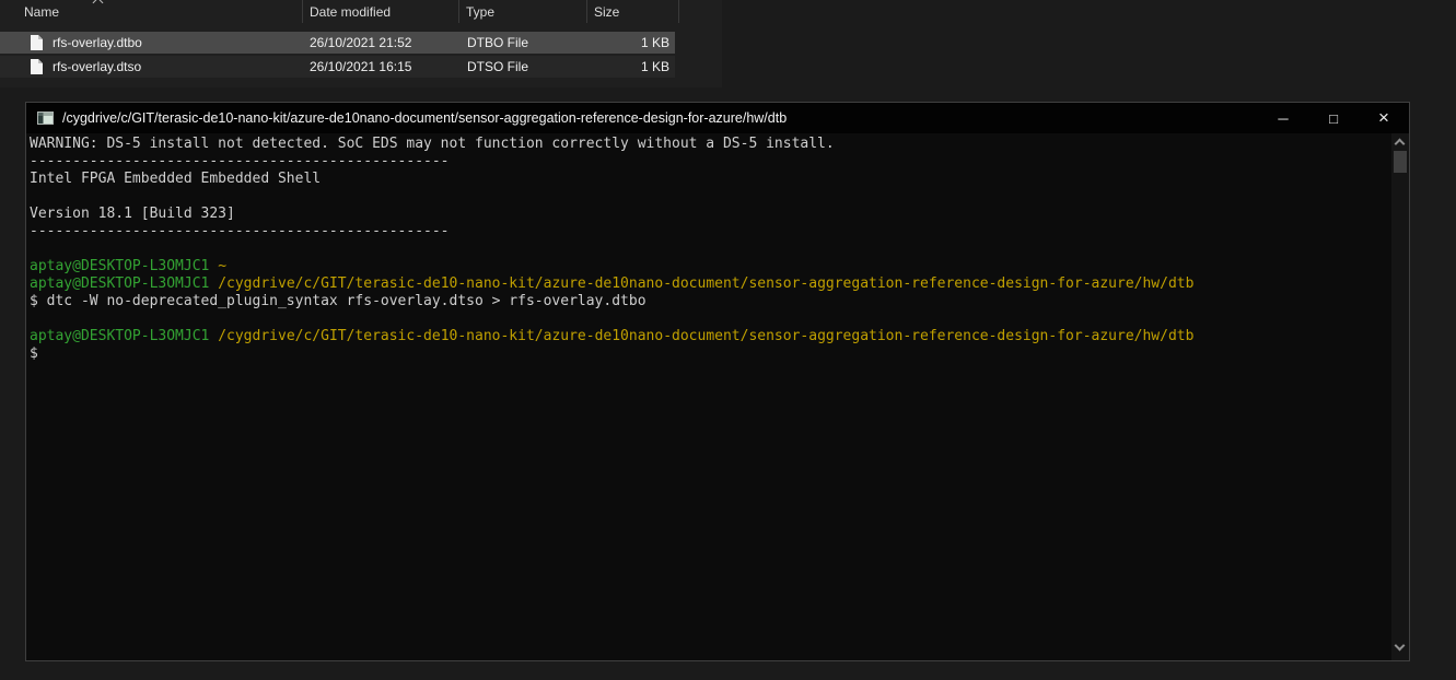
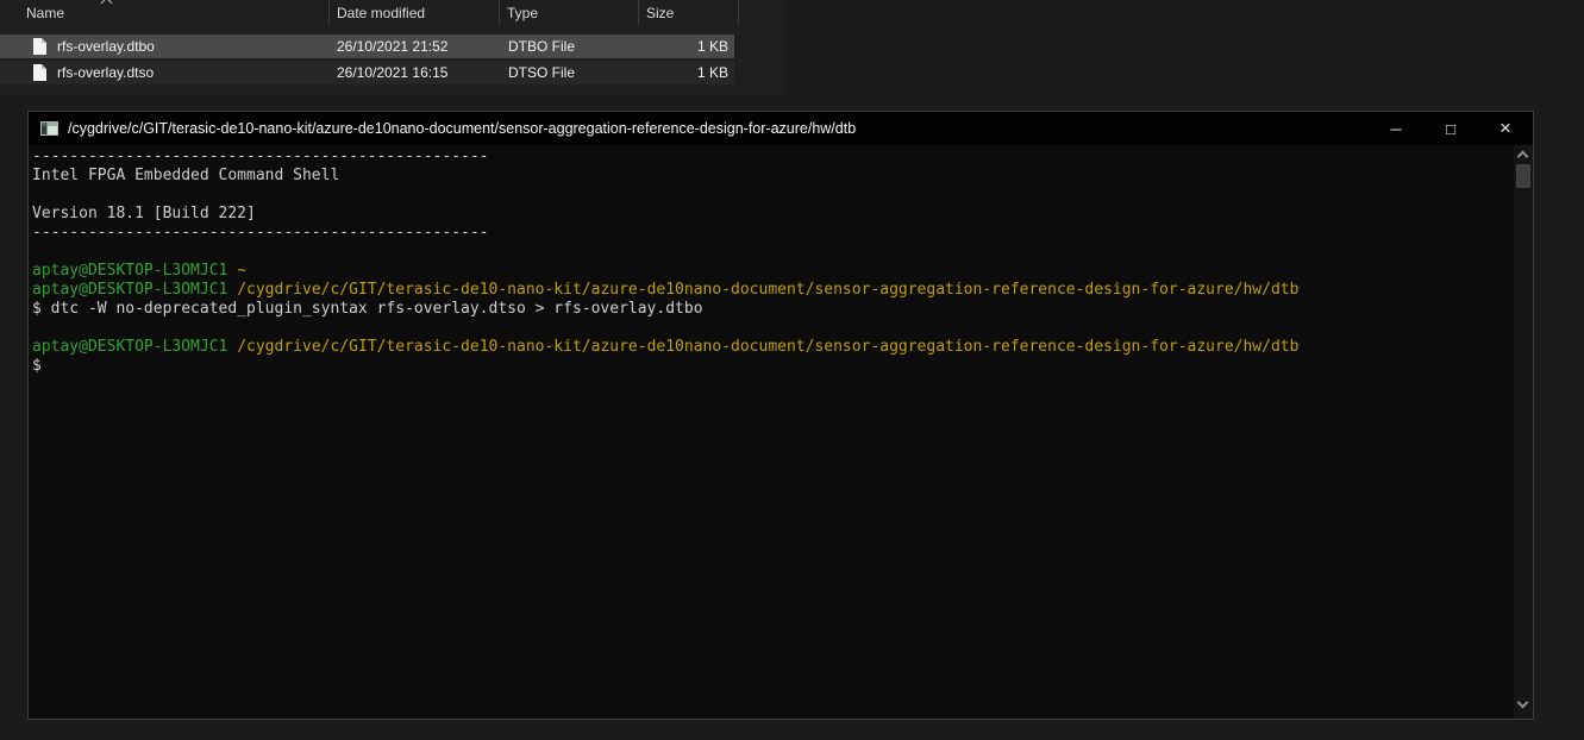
  Name
  Date modified
  Type
  Size
  rfs-overlay.dtbo
  26/10/2021 21:52
  DTBO File
  1 KB
  rfs-overlay.dtso
  26/10/2021 16:15
  DTSO File
  1 KB
  /cygdrive/c/GIT/terasic-de10-nano-kit/azure-de10nano-document/sensor-aggregation-reference-design-for-azure/hw/dtb
  ─
  □
  ×
- WARNING: DS-5 install not detected. SoC EDS may not function correctly without a DS-5 install.
  -------------------------------------------------
- Intel FPGA Embedded Embedded Shell
+ Intel FPGA Embedded Command Shell
- Version 18.1 [Build 323]
+ Version 18.1 [Build 222]
  -------------------------------------------------
  aptay@DESKTOP-L3OMJC1 ~
  aptay@DESKTOP-L3OMJC1 /cygdrive/c/GIT/terasic-de10-nano-kit/azure-de10nano-document/sensor-aggregation-reference-design-for-azure/hw/dtb
  $ dtc -W no-deprecated_plugin_syntax rfs-overlay.dtso > rfs-overlay.dtbo
  aptay@DESKTOP-L3OMJC1 /cygdrive/c/GIT/terasic-de10-nano-kit/azure-de10nano-document/sensor-aggregation-reference-design-for-azure/hw/dtb
  $
